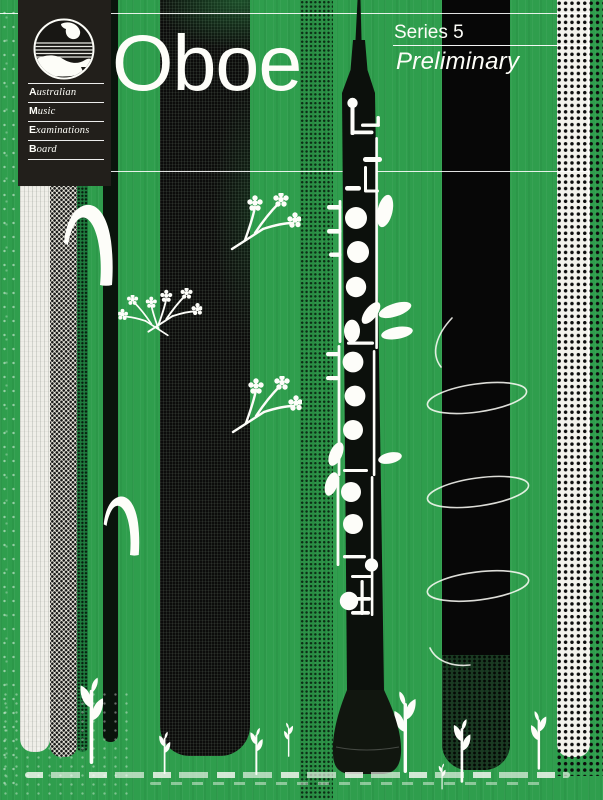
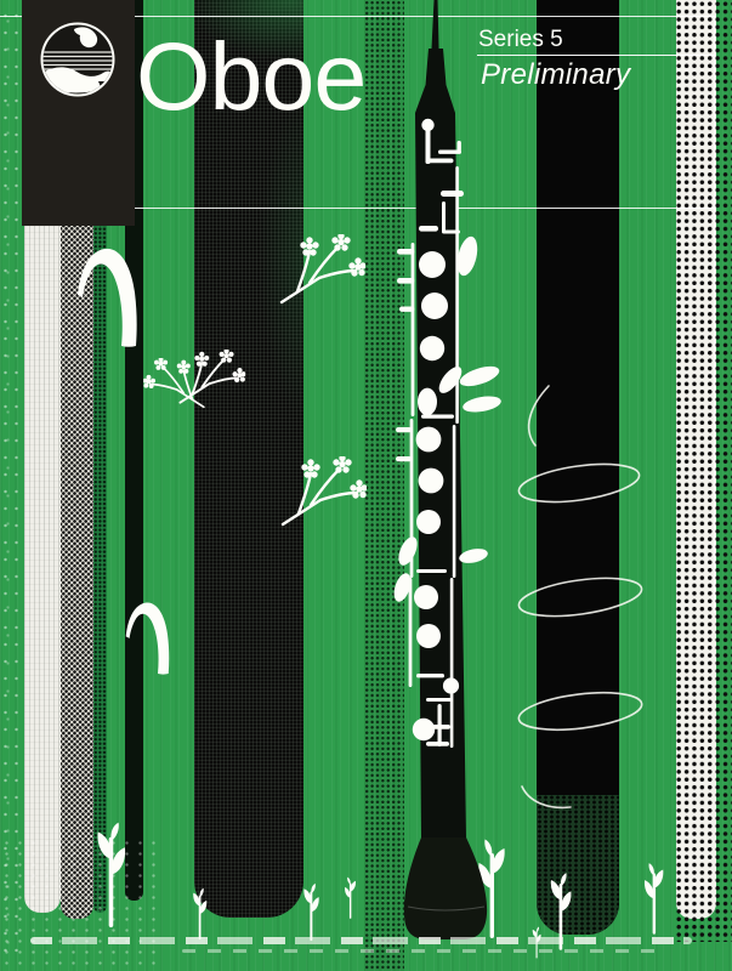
- Australian
- Music
- Examinations
- Board
  Oboe
  Series 5
  Preliminary
